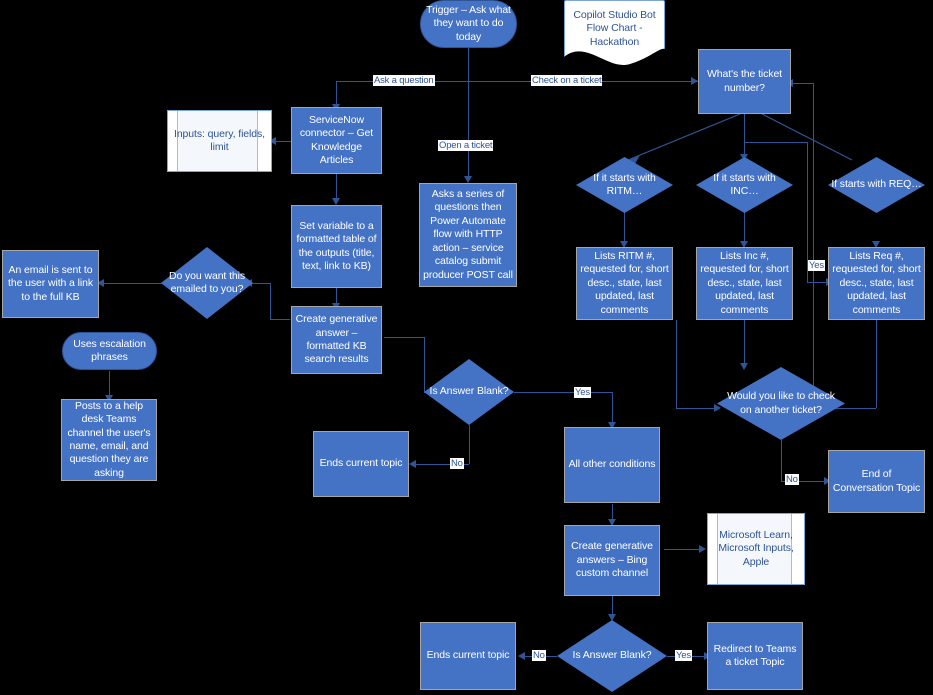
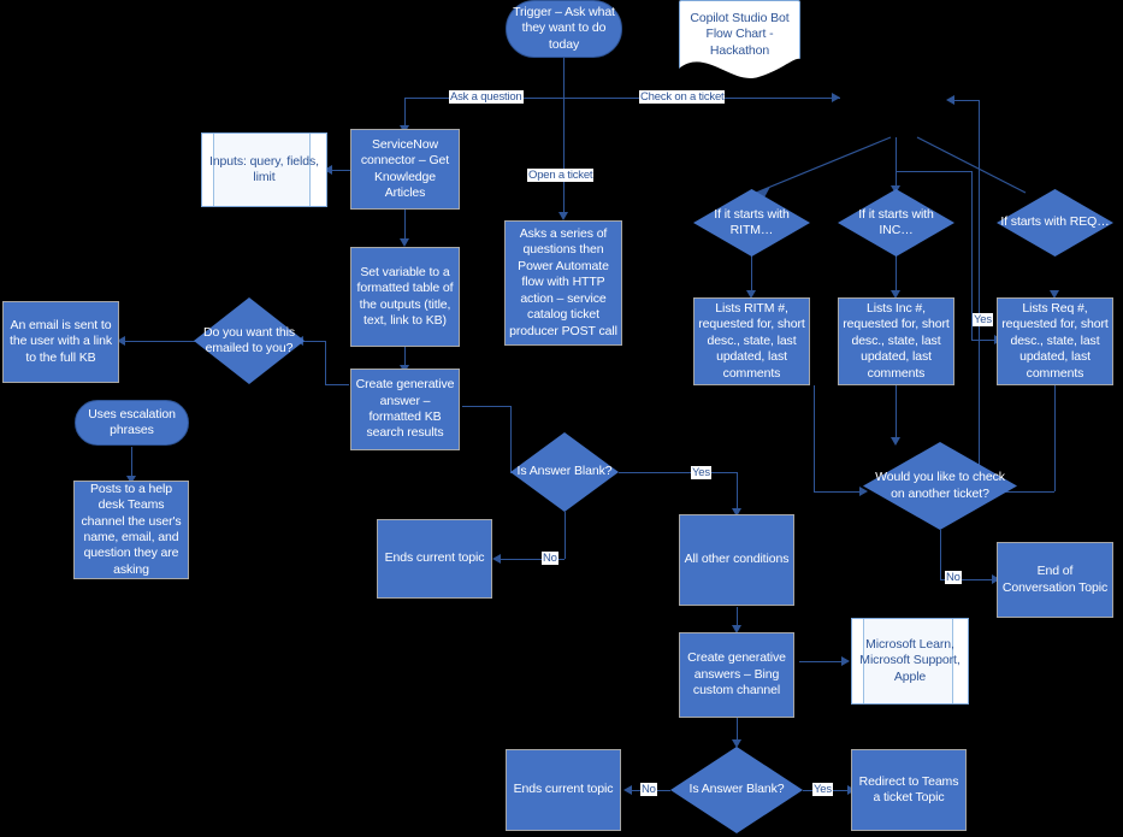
  Trigger – Ask what they want to do today
  Copilot Studio Bot Flow Chart - Hackathon
- What's the ticket number?
  Inputs: query, fields, limit
  ServiceNow connector – Get Knowledge Articles
- Asks a series of questions then Power Automate flow with HTTP action – service catalog submit producer POST call
+ Asks a series of questions then Power Automate flow with HTTP action – service catalog ticket producer POST call
  Set variable to a formatted table of the outputs (title, text, link to KB)
  If it starts with RITM…
  If it starts with INC…
  If starts with REQ…
  Lists RITM #, requested for, short desc., state, last updated, last comments
  Lists Inc #, requested for, short desc., state, last updated, last comments
  Lists Req #, requested for, short desc., state, last updated, last comments
  An email is sent to the user with a link to the full KB
  Do you want this emailed to you?
  Create generative answer – formatted KB search results
  Uses escalation phrases
  Posts to a help desk Teams channel the user's name, email, and question they are asking
  Is Answer Blank?
  Would you like to check on another ticket?
  Ends current topic
  All other conditions
  End of Conversation Topic
  Create generative answers – Bing custom channel
- Microsoft Learn, Microsoft Inputs, Apple
+ Microsoft Learn, Microsoft Support, Apple
  Ends current topic
  Is Answer Blank?
  Redirect to Teams a ticket Topic
  Ask a question
  Check on a ticket
  Open a ticket
  Yes
  No
  Yes
  No
  No
  Yes
